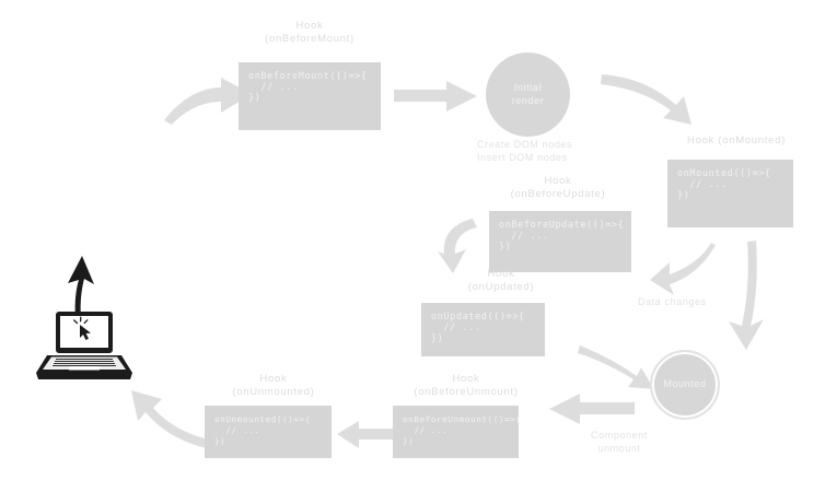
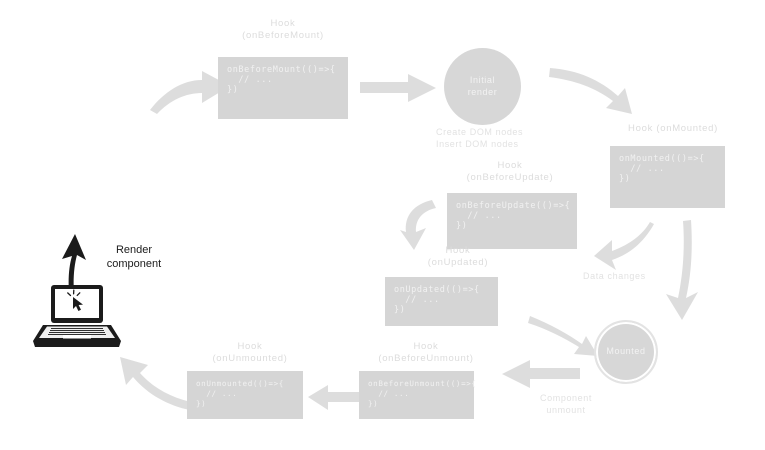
  Hook
  (onBeforeMount)
  onBeforeMount(()=>{
  // ...
  Initial
  render
  Create DOM nodes
  Insert DOM nodes
  Hook (onMounted)
  onMounted(()=>{
  // ...
+ Render
+ component
  Hook
  (onBeforeUpdate)
  onBeforeUpdate(()=>{
  // ...
  Hook
  (onUpdated)
  onUpdated(()=>{
  // ...
  Data changes
  Mounted
  Hook
  (onBeforeUnmount)
  onBeforeUnmount(()=>{
  // ...
  Hook
  (onUnmounted)
  onUnmounted(()=>{
  // ...
  Component
  unmount
